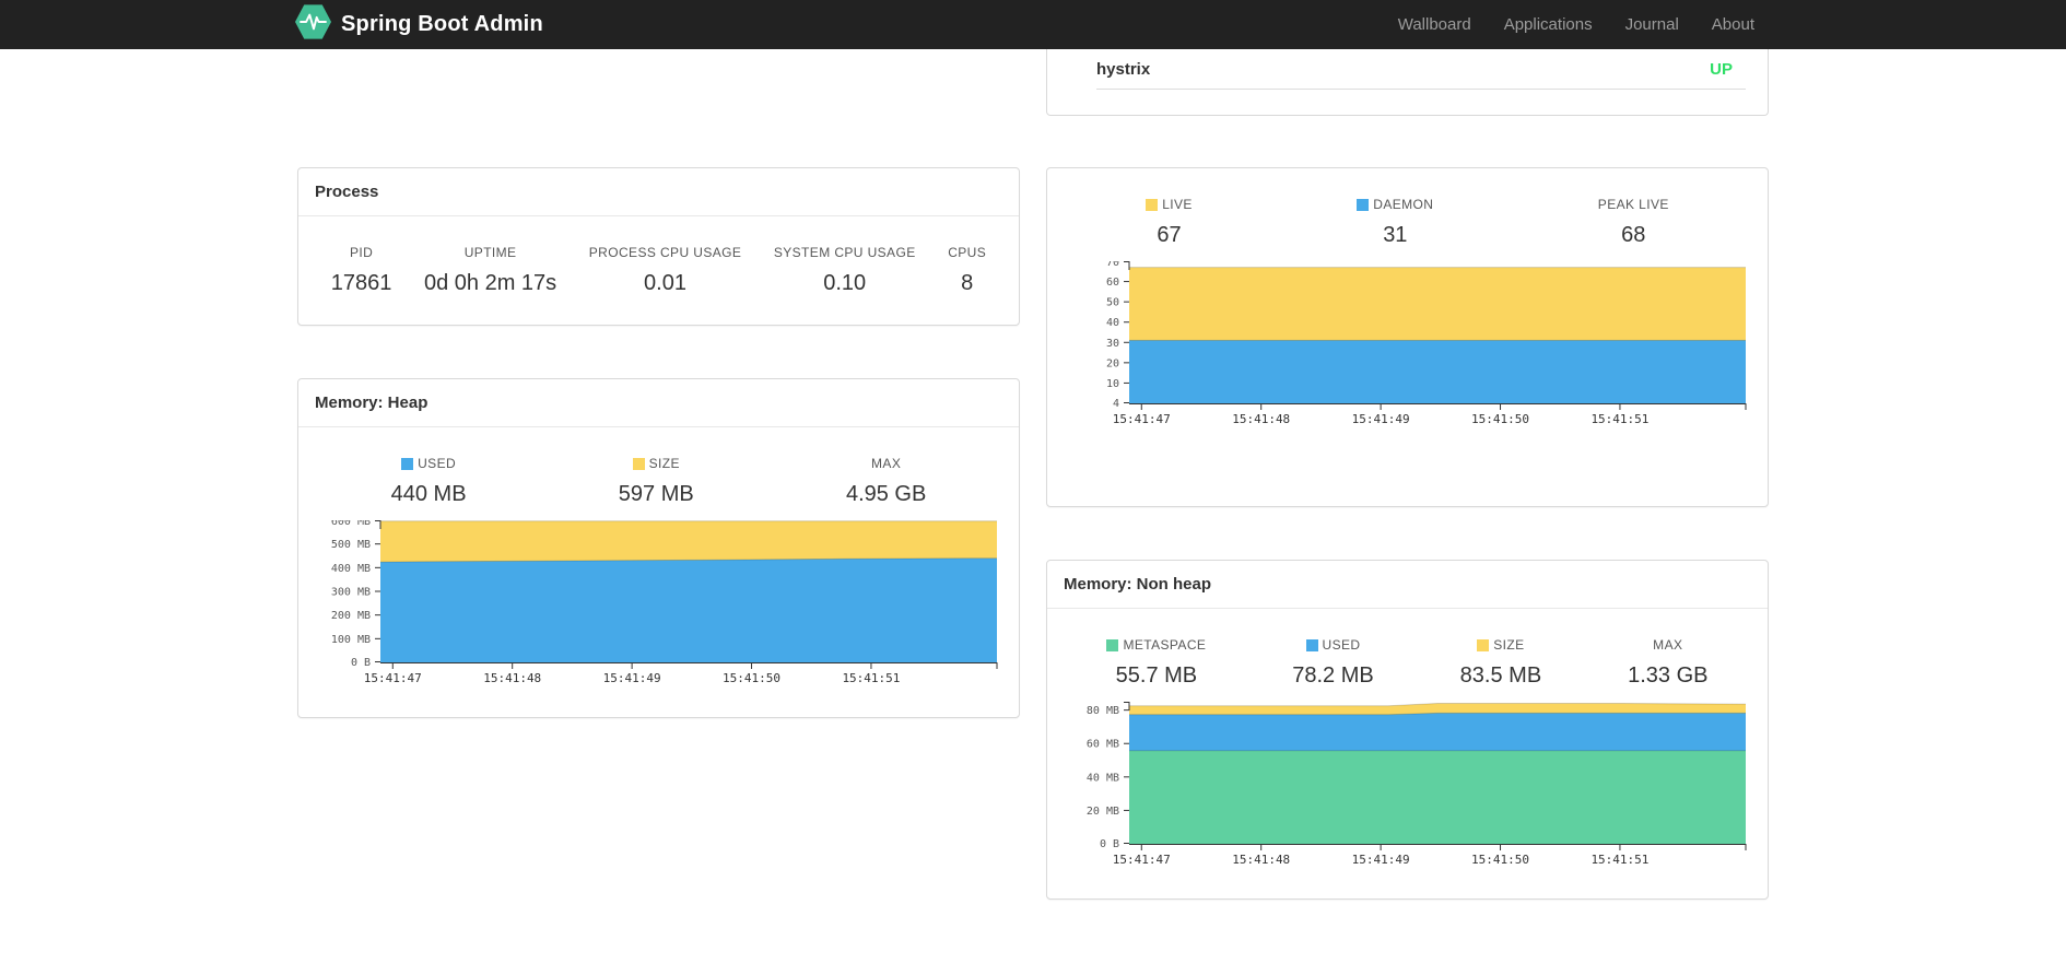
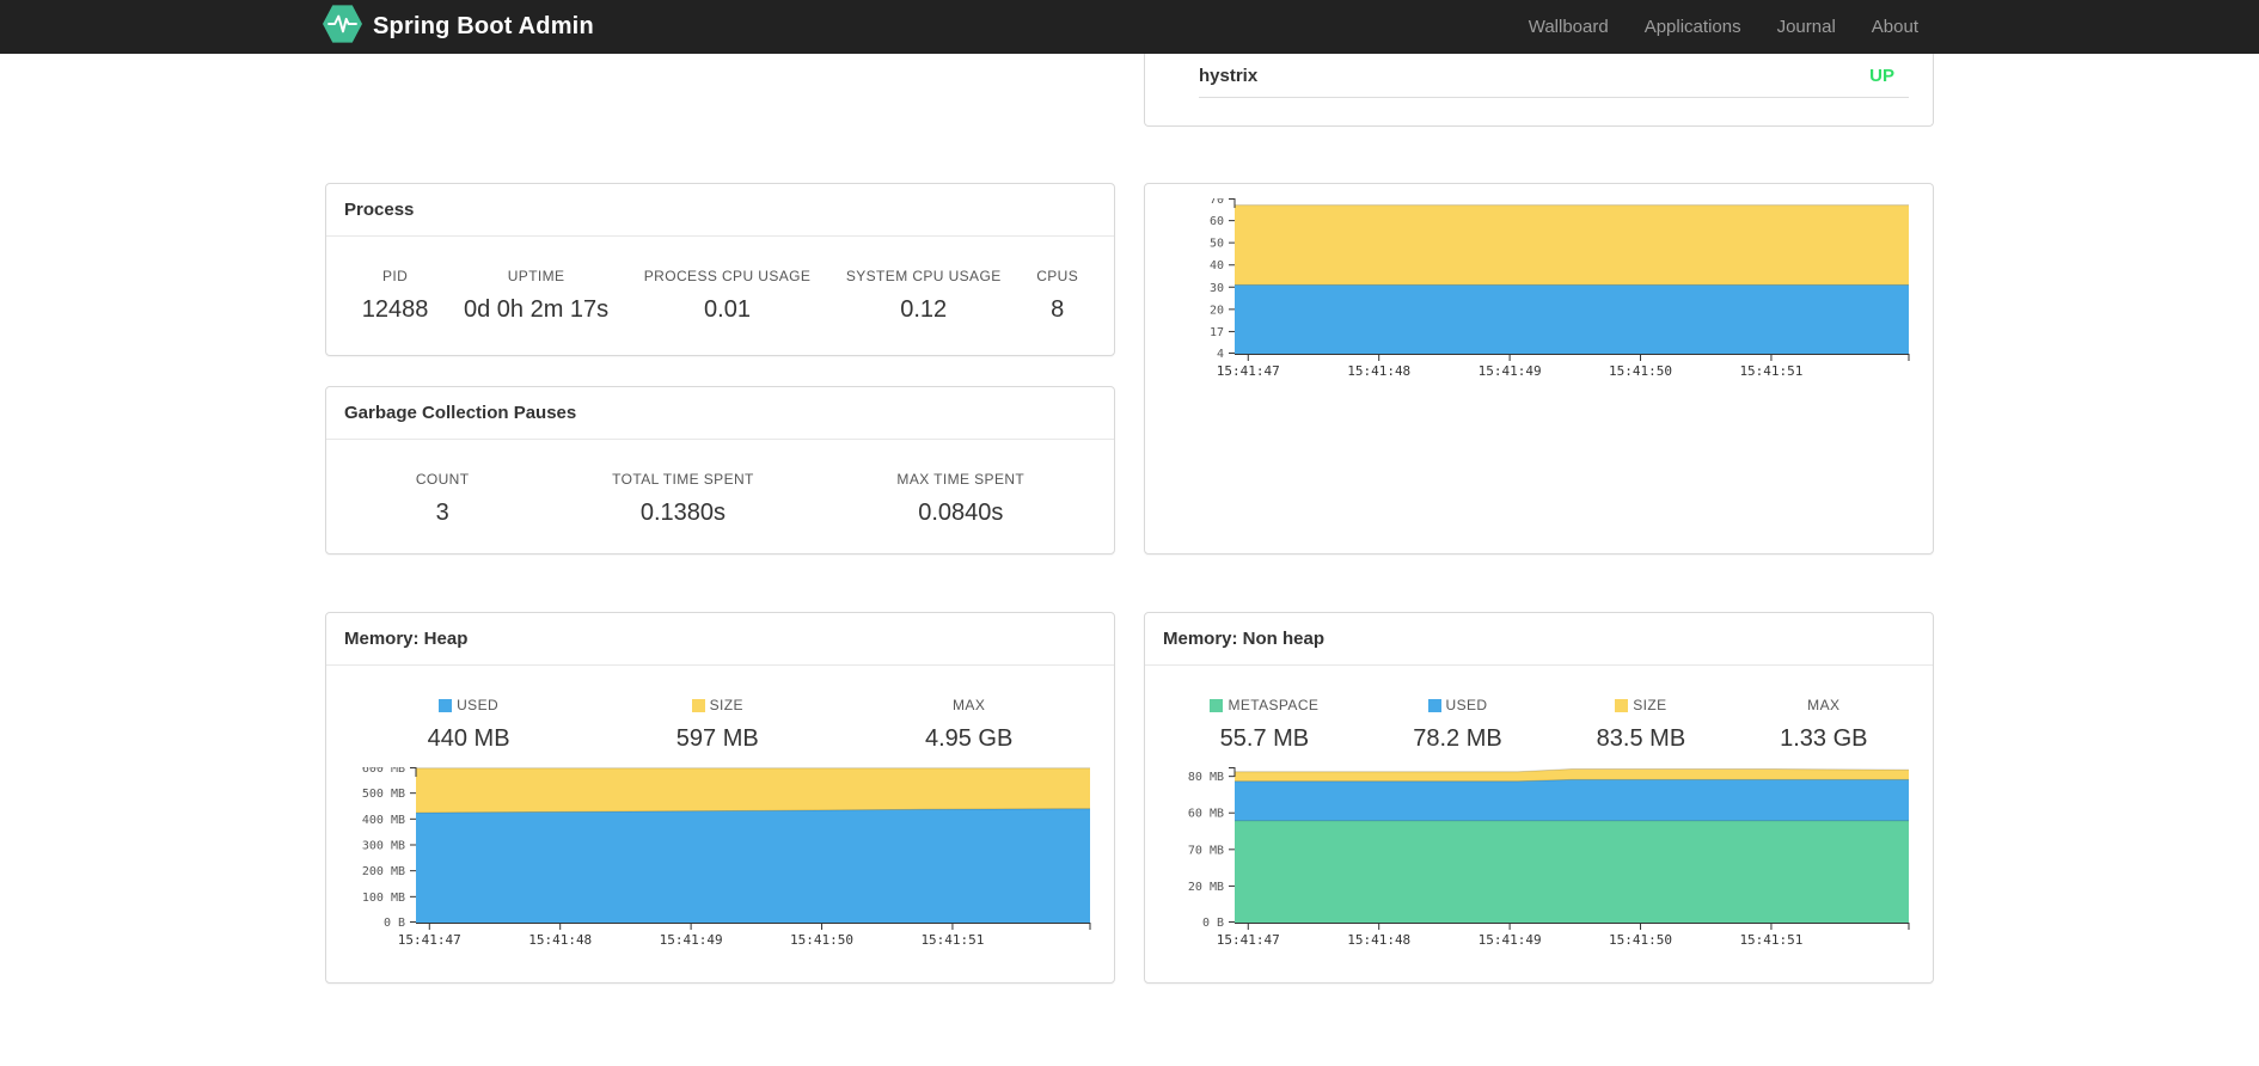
  Spring Boot Admin
  Wallboard
  Applications
  Journal
  About
  Process
  PID
- 17861
+ 12488
  UPTIME
  0d 0h 2m 17s
  PROCESS CPU USAGE
  0.01
  SYSTEM CPU USAGE
- 0.10
+ 0.12
  CPUS
  8
+ Garbage Collection Pauses
+ COUNT
+ 3
+ TOTAL TIME SPENT
+ 0.1380s
+ MAX TIME SPENT
+ 0.0840s
  Memory: Heap
  USED
  440 MB
  SIZE
  597 MB
  MAX
  4.95 GB
  600 MB
  500 MB
  400 MB
  300 MB
  200 MB
  100 MB
  0 B
  15:41:47
  15:41:48
  15:41:49
  15:41:50
  15:41:51
  hystrix
  UP
- LIVE
- 67
- DAEMON
- 31
- PEAK LIVE
- 68
  70
  60
  50
  40
  30
  20
- 10
+ 17
  4
  15:41:47
  15:41:48
  15:41:49
  15:41:50
  15:41:51
  Memory: Non heap
  METASPACE
  55.7 MB
  USED
  78.2 MB
  SIZE
  83.5 MB
  MAX
  1.33 GB
  80 MB
  60 MB
- 40 MB
+ 70 MB
  20 MB
  0 B
  15:41:47
  15:41:48
  15:41:49
  15:41:50
  15:41:51
